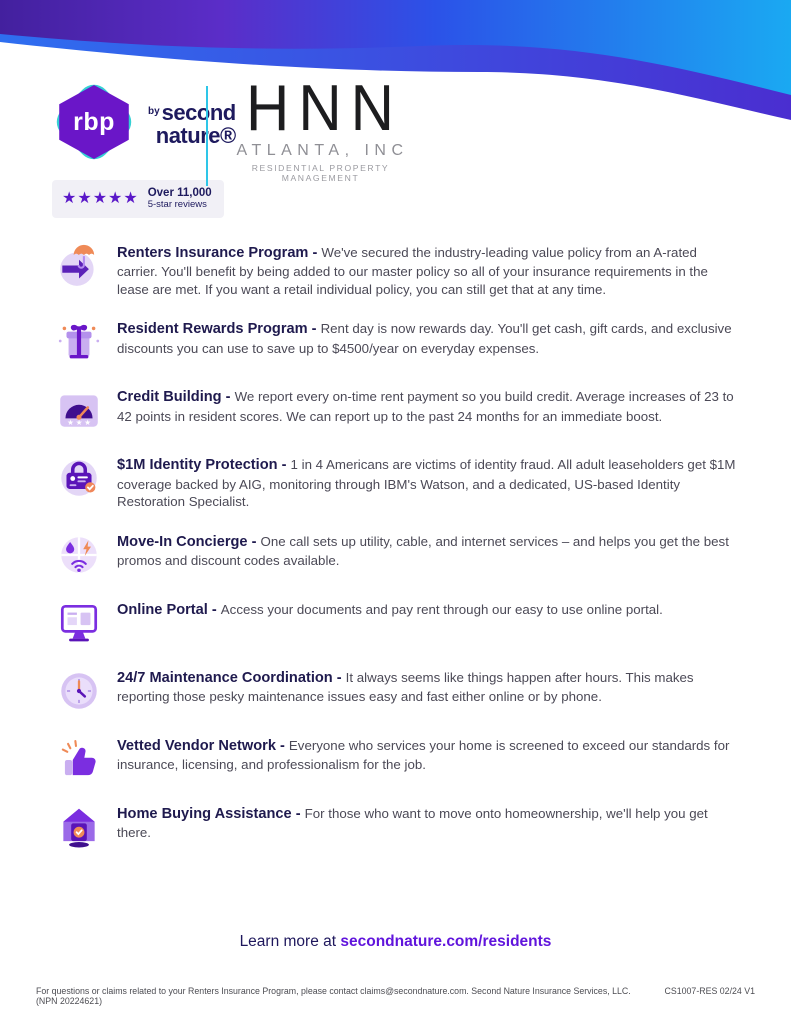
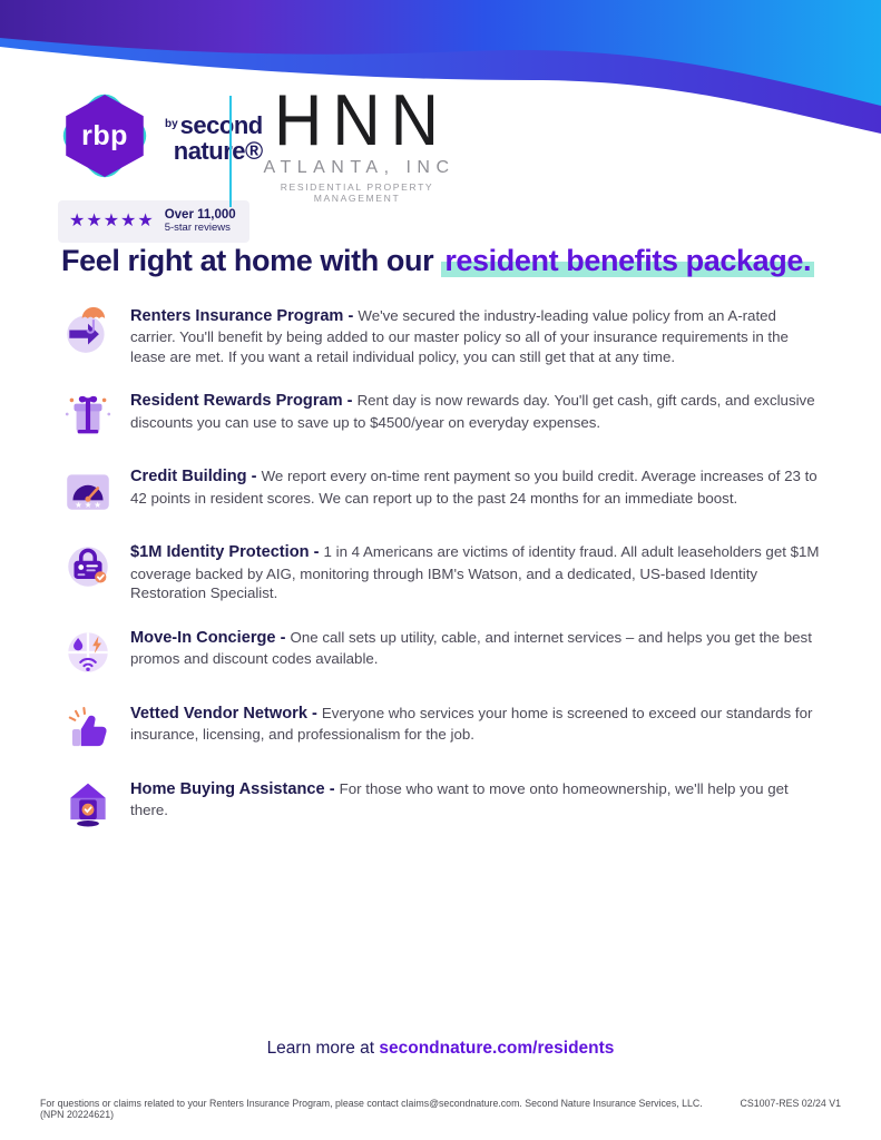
  rbp
  by second
  nature®
  ★★★★★
  Over 11,000
  5-star reviews
  HNN
  ATLANTA, INC
  RESIDENTIAL PROPERTY MANAGEMENT
+ Feel right at home with our resident benefits package.
  Renters Insurance Program - We've secured the industry-leading value policy from an A-rated carrier. You'll benefit by being added to our master policy so all of your insurance requirements in the lease are met. If you want a retail individual policy, you can still get that at any time.
  Resident Rewards Program - Rent day is now rewards day. You'll get cash, gift cards, and exclusive discounts you can use to save up to $4500/year on everyday expenses.
  ★ ★ ★
  Credit Building - We report every on-time rent payment so you build credit. Average increases of 23 to 42 points in resident scores. We can report up to the past 24 months for an immediate boost.
  $1M Identity Protection - 1 in 4 Americans are victims of identity fraud. All adult leaseholders get $1M coverage backed by AIG, monitoring through IBM's Watson, and a dedicated, US-based Identity Restoration Specialist.
  Move-In Concierge - One call sets up utility, cable, and internet services – and helps you get the best promos and discount codes available.
- Online Portal - Access your documents and pay rent through our easy to use online portal.
- 24/7 Maintenance Coordination - It always seems like things happen after hours. This makes reporting those pesky maintenance issues easy and fast either online or by phone.
  Vetted Vendor Network - Everyone who services your home is screened to exceed our standards for insurance, licensing, and professionalism for the job.
  Home Buying Assistance - For those who want to move onto homeownership, we'll help you get there.
  Learn more at secondnature.com/residents
  For questions or claims related to your Renters Insurance Program, please contact claims@secondnature.com. Second Nature Insurance Services, LLC. (NPN 20224621)
  CS1007-RES 02/24 V1
